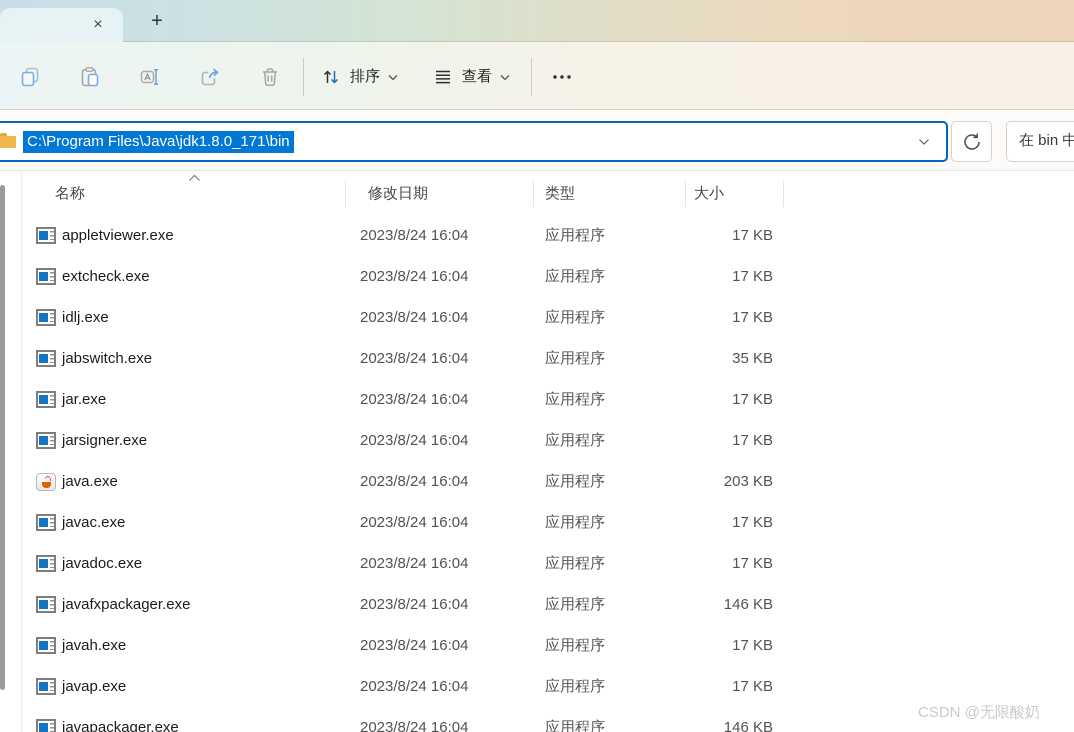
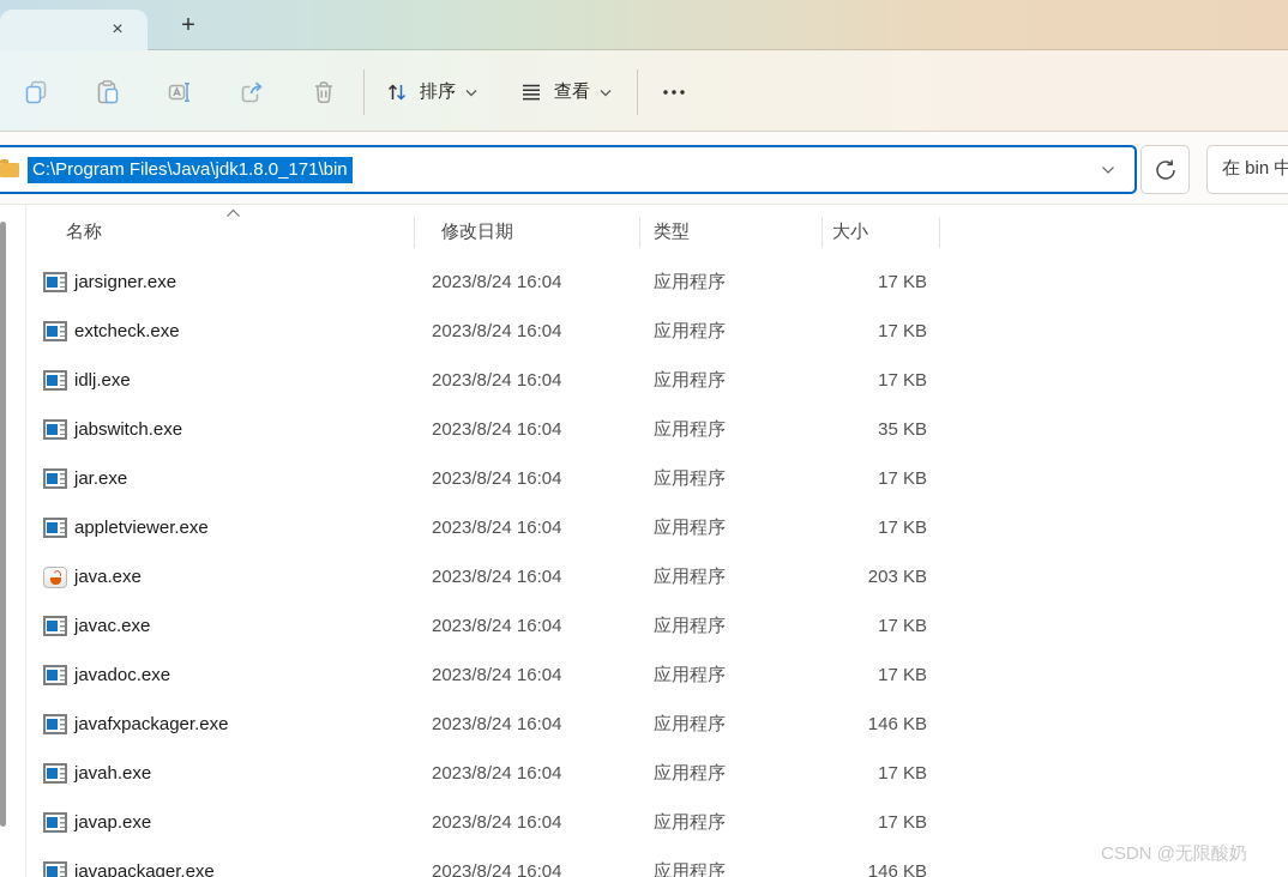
  ×
  +
  排序
  查看
  C:\Program Files\Java\jdk1.8.0_171\bin
  在 bin 中
  名称
  修改日期
  类型
  大小
- appletviewer.exe
+ jarsigner.exe
  2023/8/24 16:04
  应用程序
  17 KB
  extcheck.exe
  2023/8/24 16:04
  应用程序
  17 KB
  idlj.exe
  2023/8/24 16:04
  应用程序
  17 KB
  jabswitch.exe
  2023/8/24 16:04
  应用程序
  35 KB
  jar.exe
  2023/8/24 16:04
  应用程序
  17 KB
- jarsigner.exe
+ appletviewer.exe
  2023/8/24 16:04
  应用程序
  17 KB
  java.exe
  2023/8/24 16:04
  应用程序
  203 KB
  javac.exe
  2023/8/24 16:04
  应用程序
  17 KB
  javadoc.exe
  2023/8/24 16:04
  应用程序
  17 KB
  javafxpackager.exe
  2023/8/24 16:04
  应用程序
  146 KB
  javah.exe
  2023/8/24 16:04
  应用程序
  17 KB
  javap.exe
  2023/8/24 16:04
  应用程序
  17 KB
  javapackager.exe
  2023/8/24 16:04
  应用程序
  146 KB
  CSDN @无限酸奶
